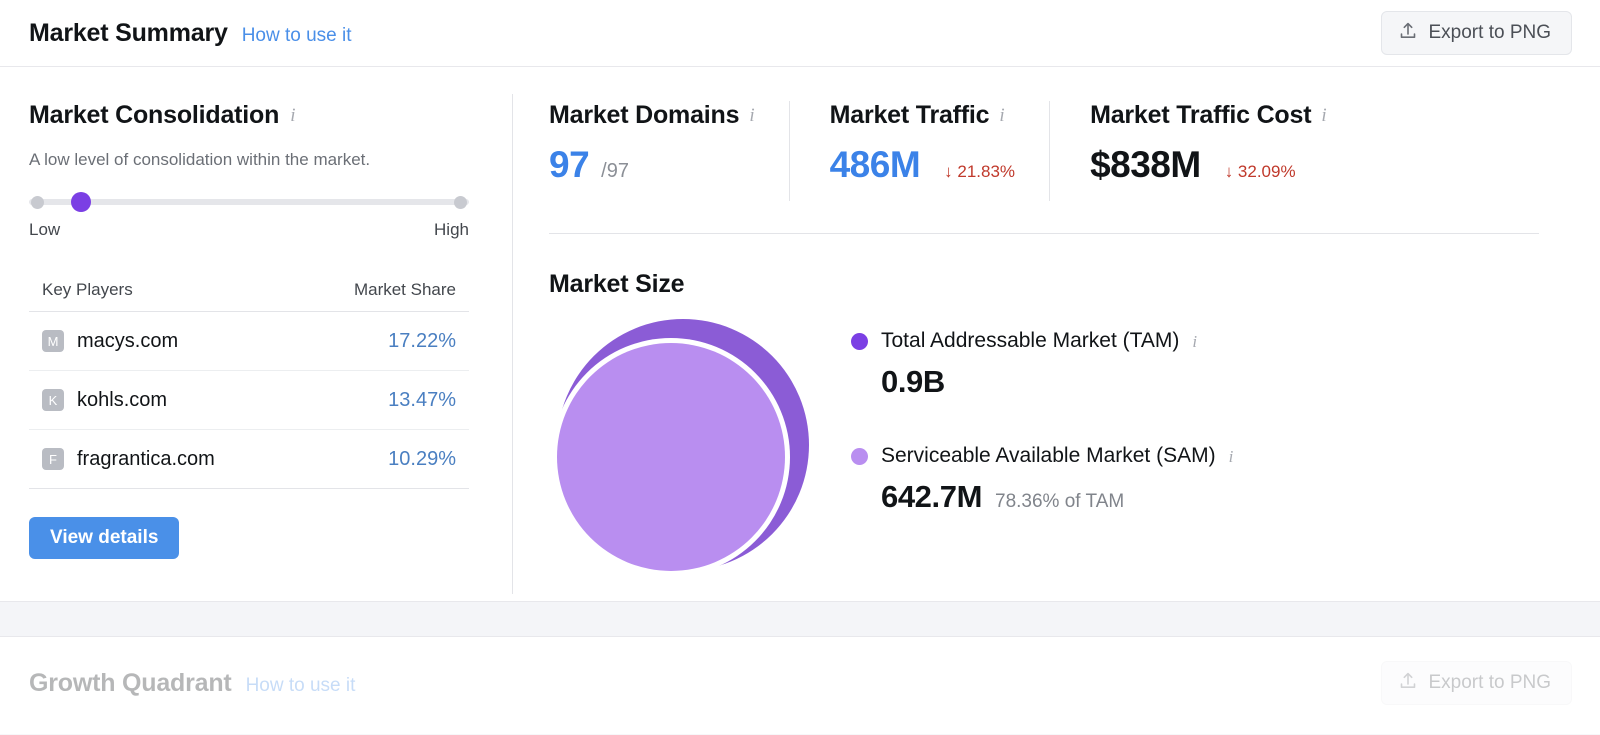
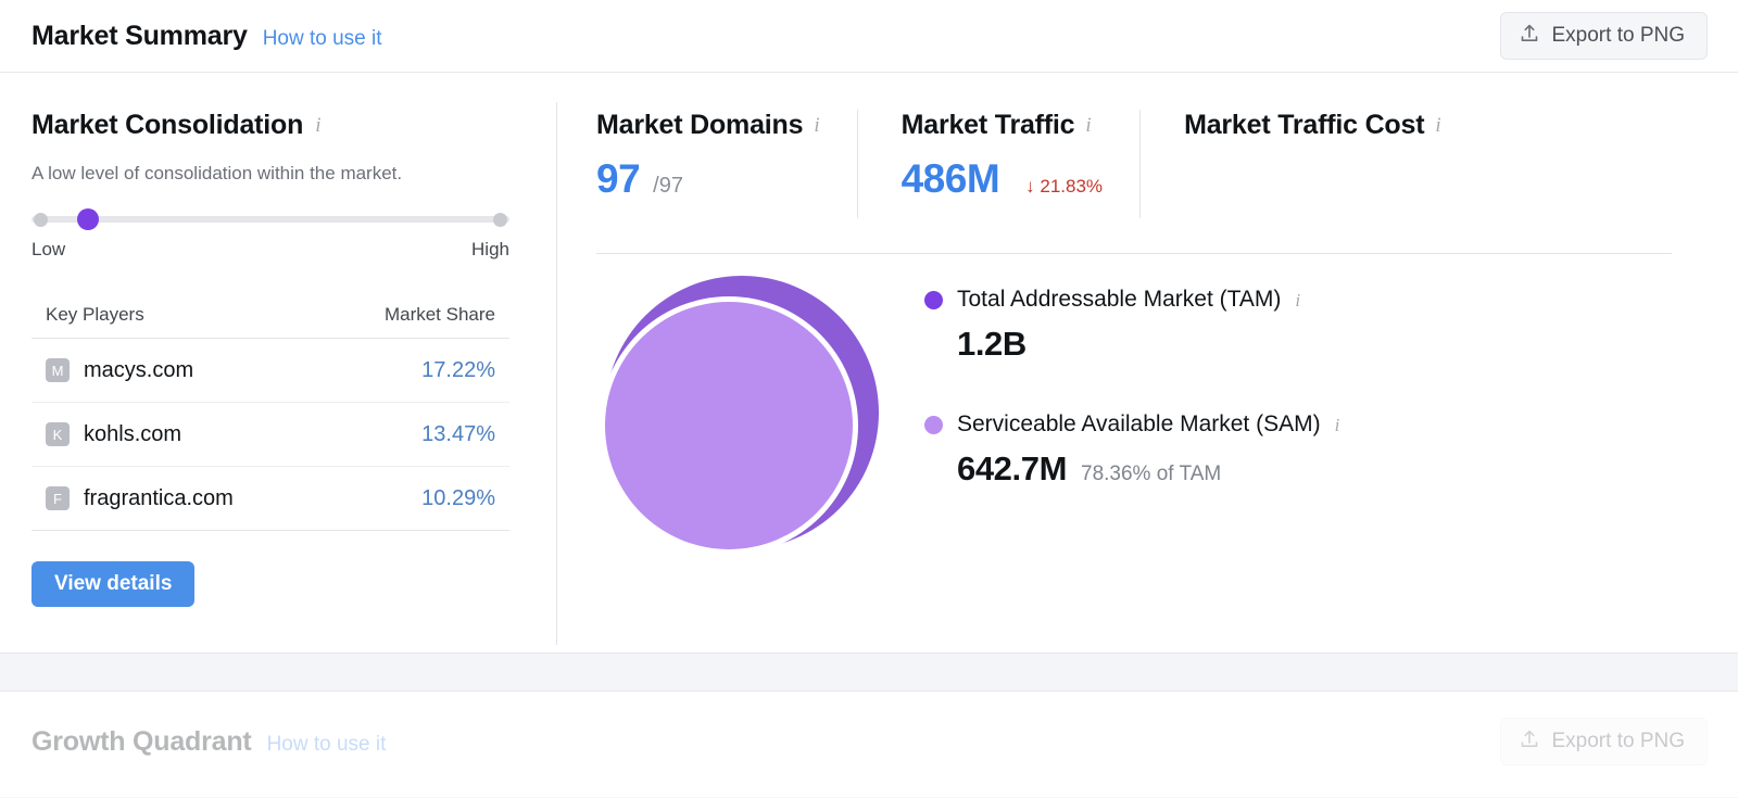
  Market Summary
  How to use it
  Export to PNG
  Market Consolidation
  i
  A low level of consolidation within the market.
  Low
  High
  Key Players
  Market Share
  M
  macys.com
  17.22%
  K
  kohls.com
  13.47%
  F
  fragrantica.com
  10.29%
  View details
  Market Domains
  i
  97
  /97
  Market Traffic
  i
  486M
  ↓ 21.83%
  Market Traffic Cost
  i
- $838M
- ↓ 32.09%
- Market Size
  Total Addressable Market (TAM)
  i
- 0.9B
+ 1.2B
  Serviceable Available Market (SAM)
  i
  642.7M
  78.36% of TAM
  Growth Quadrant
  How to use it
  Export to PNG
